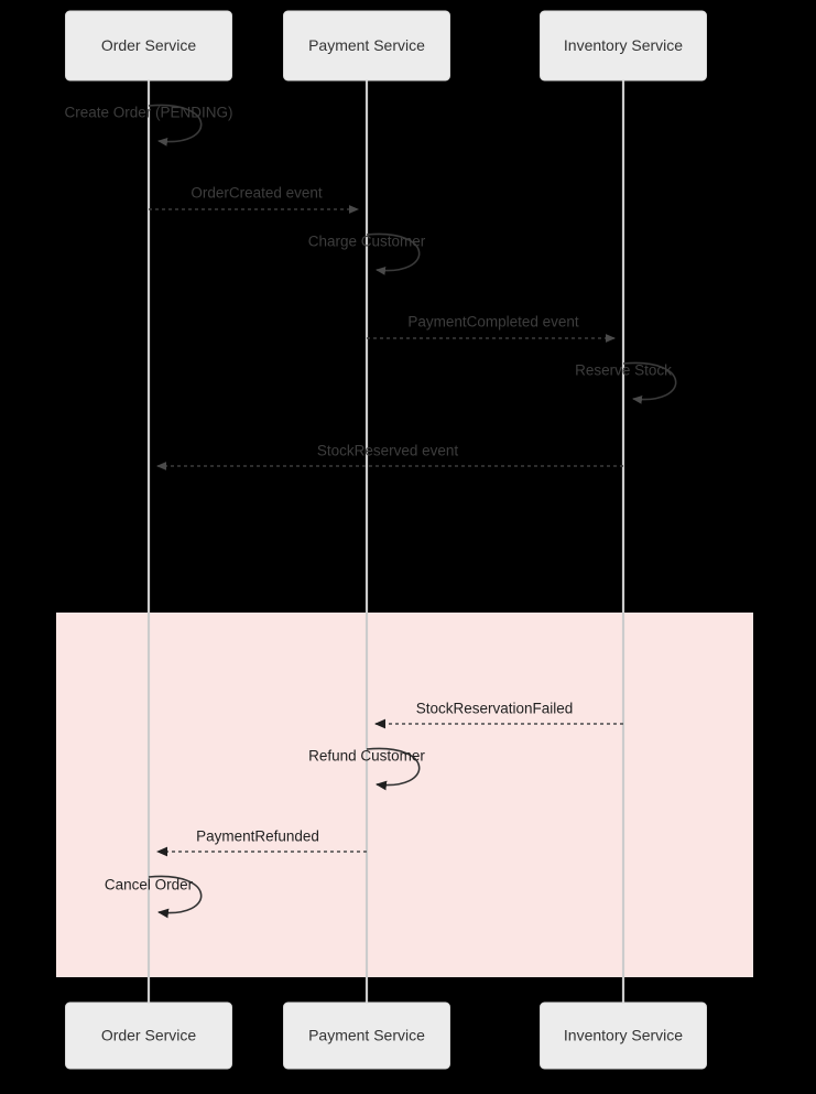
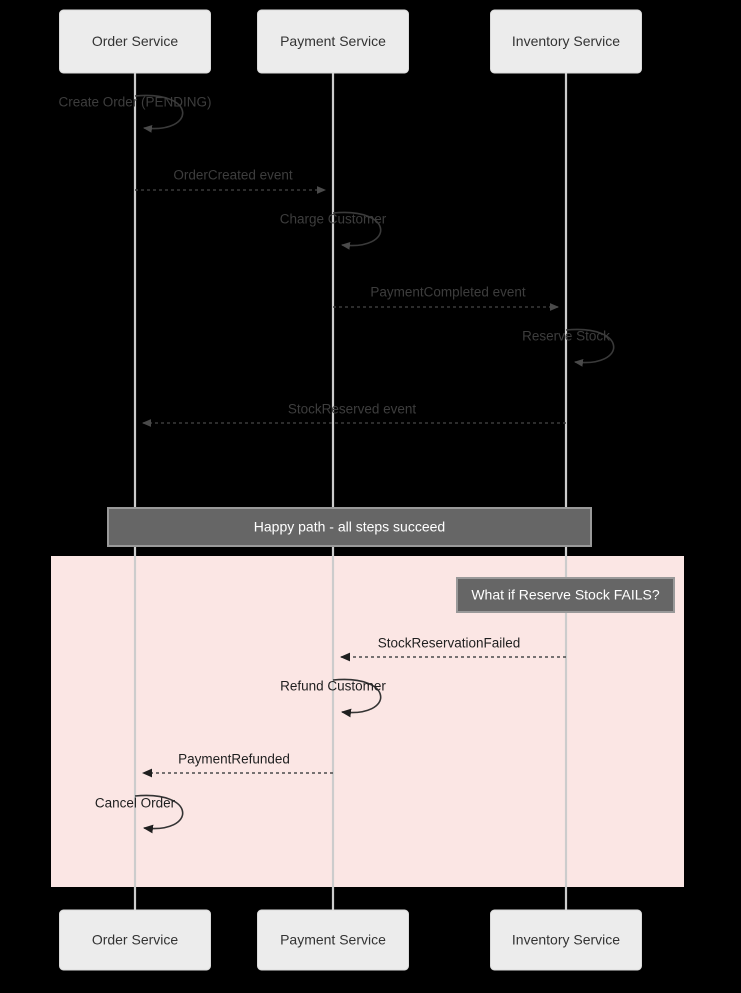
  Create Order (PENDING)
  OrderCreated event
  Charge Customer
  PaymentCompleted event
  Reserve Stock
  StockReserved event
  StockReservationFailed
  Refund Customer
  PaymentRefunded
  Cancel Order
  Order Service
  Payment Service
  Inventory Service
  Order Service
  Payment Service
  Inventory Service
+ Happy path - all steps succeed
+ What if Reserve Stock FAILS?
